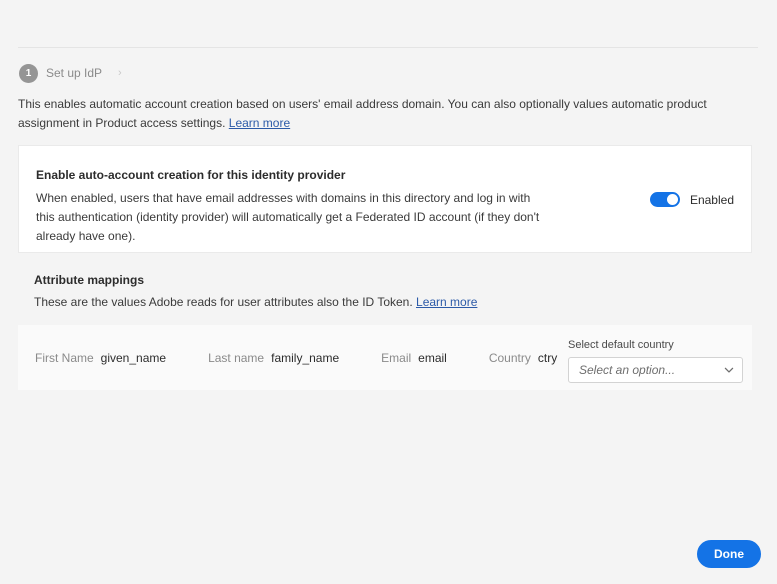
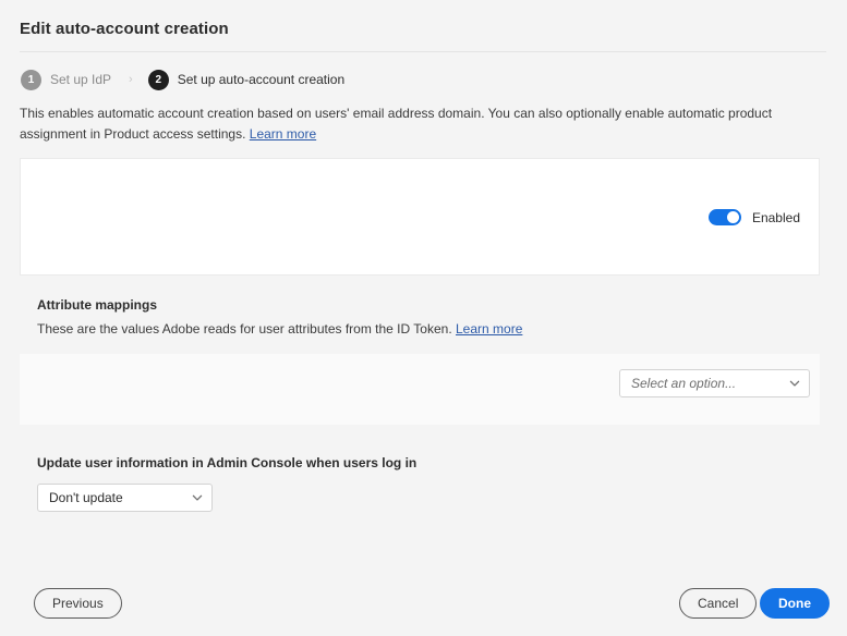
+ Edit auto-account creation
  1
  Set up IdP
  ›
+ 2
+ Set up auto-account creation
- This enables automatic account creation based on users' email address domain. You can also optionally values automatic product assignment in Product access settings. Learn more
+ This enables automatic account creation based on users' email address domain. You can also optionally enable automatic product assignment in Product access settings. Learn more
- Enable auto-account creation for this identity provider
- When enabled, users that have email addresses with domains in this directory and log in with this authentication (identity provider) will automatically get a Federated ID account (if they don't already have one).
  Enabled
  Attribute mappings
- These are the values Adobe reads for user attributes also the ID Token. Learn more
+ These are the values Adobe reads for user attributes from the ID Token. Learn more
- First Name
- given_name
- Last name
- family_name
- Email
- email
- Country
- ctry
- Select default country
  Select an option...
+ Update user information in Admin Console when users log in
+ Don't update
+ Previous
+ Cancel
  Done
